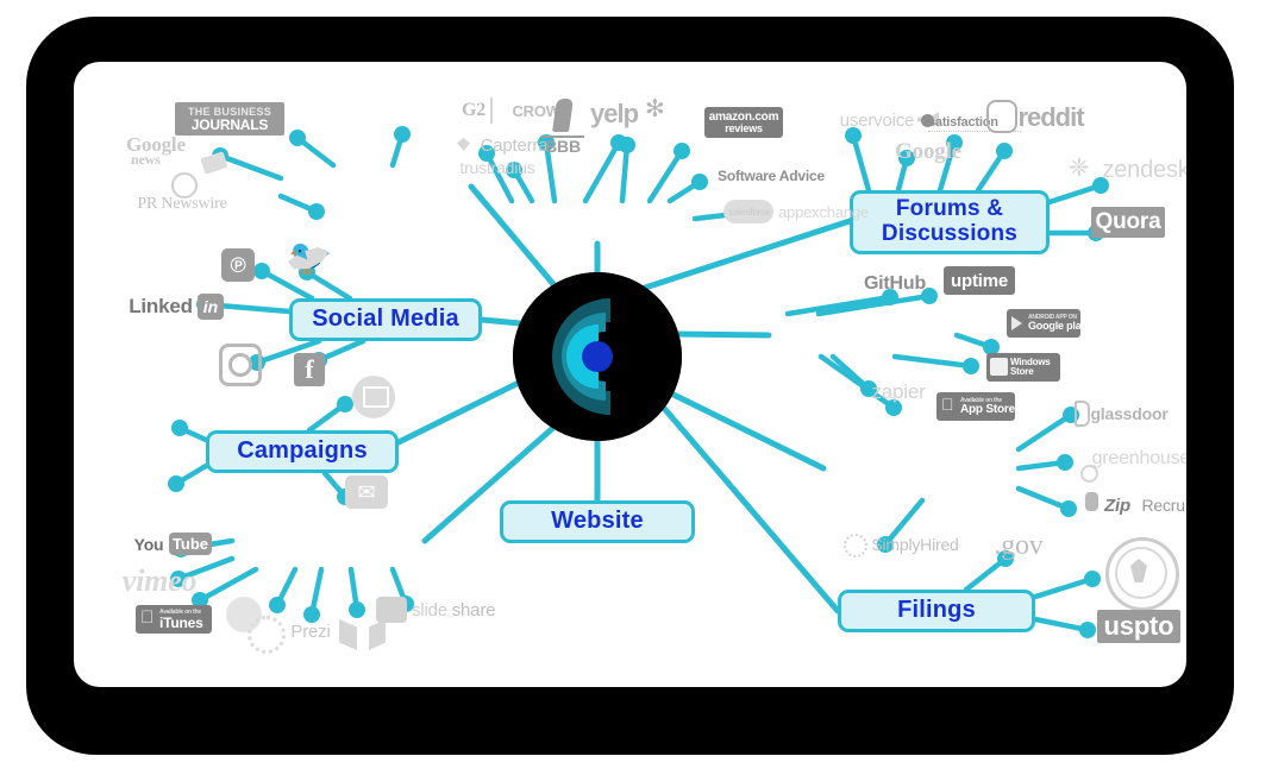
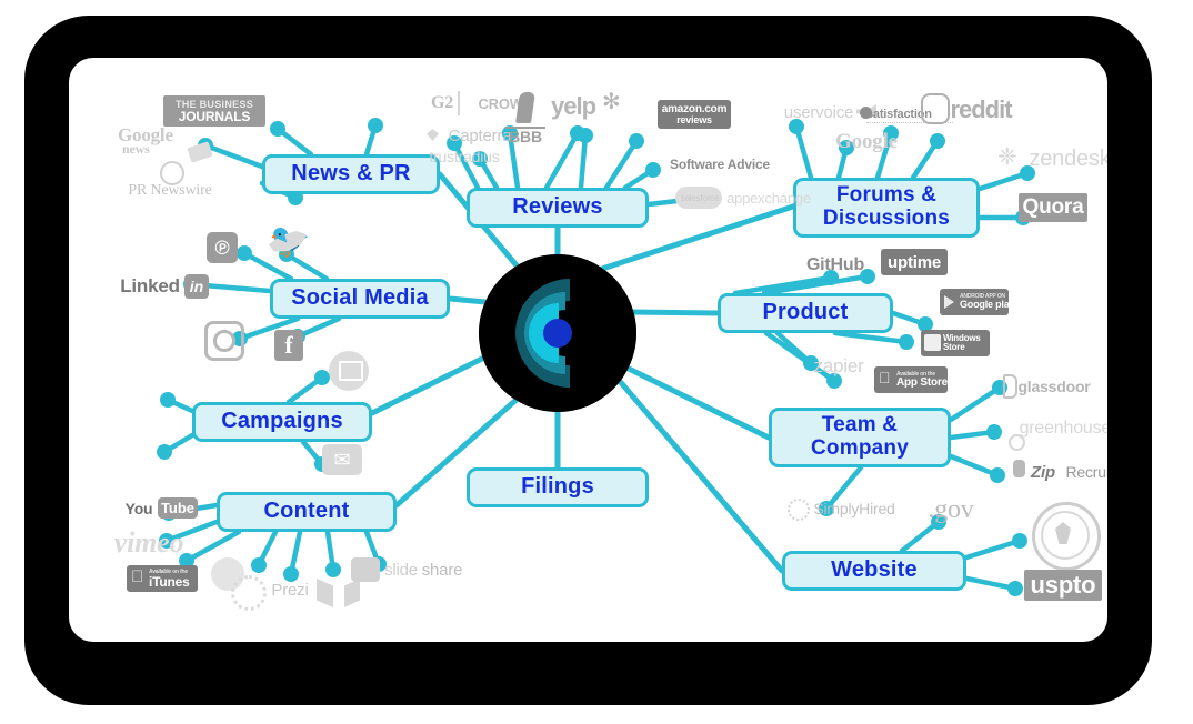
+ News & PR
+ Reviews
  Forums &
  Discussions
  Social Media
+ Product
  Campaigns
+ Team &
+ Company
- Website
+ Filings
+ Content
- Filings
+ Website
  THE BUSINESS
  JOURNALS
  Google
  news
  PR Newswire
  Capterra
  trustradius
  CROW
  G2
  BBB
  yelp
  ✻
  amazon.com
  reviews
  Software Advice
  appexchange
  uservoice
  Google
  atisfaction
  reddit
  zendesk
  ❈
  Quora
  Linked
  in
  ℗
  f
  ✉
  GitHub
  uptime
  Google play
  Windows
  Store
  App Store
  
  zapier
  glassdoor
  greenhouse
  Zip
  SimplyHired
  .gov
  uspto
  You
  Tube
  vimeo
  iTunes
  
  Prezi
  slide
  share
